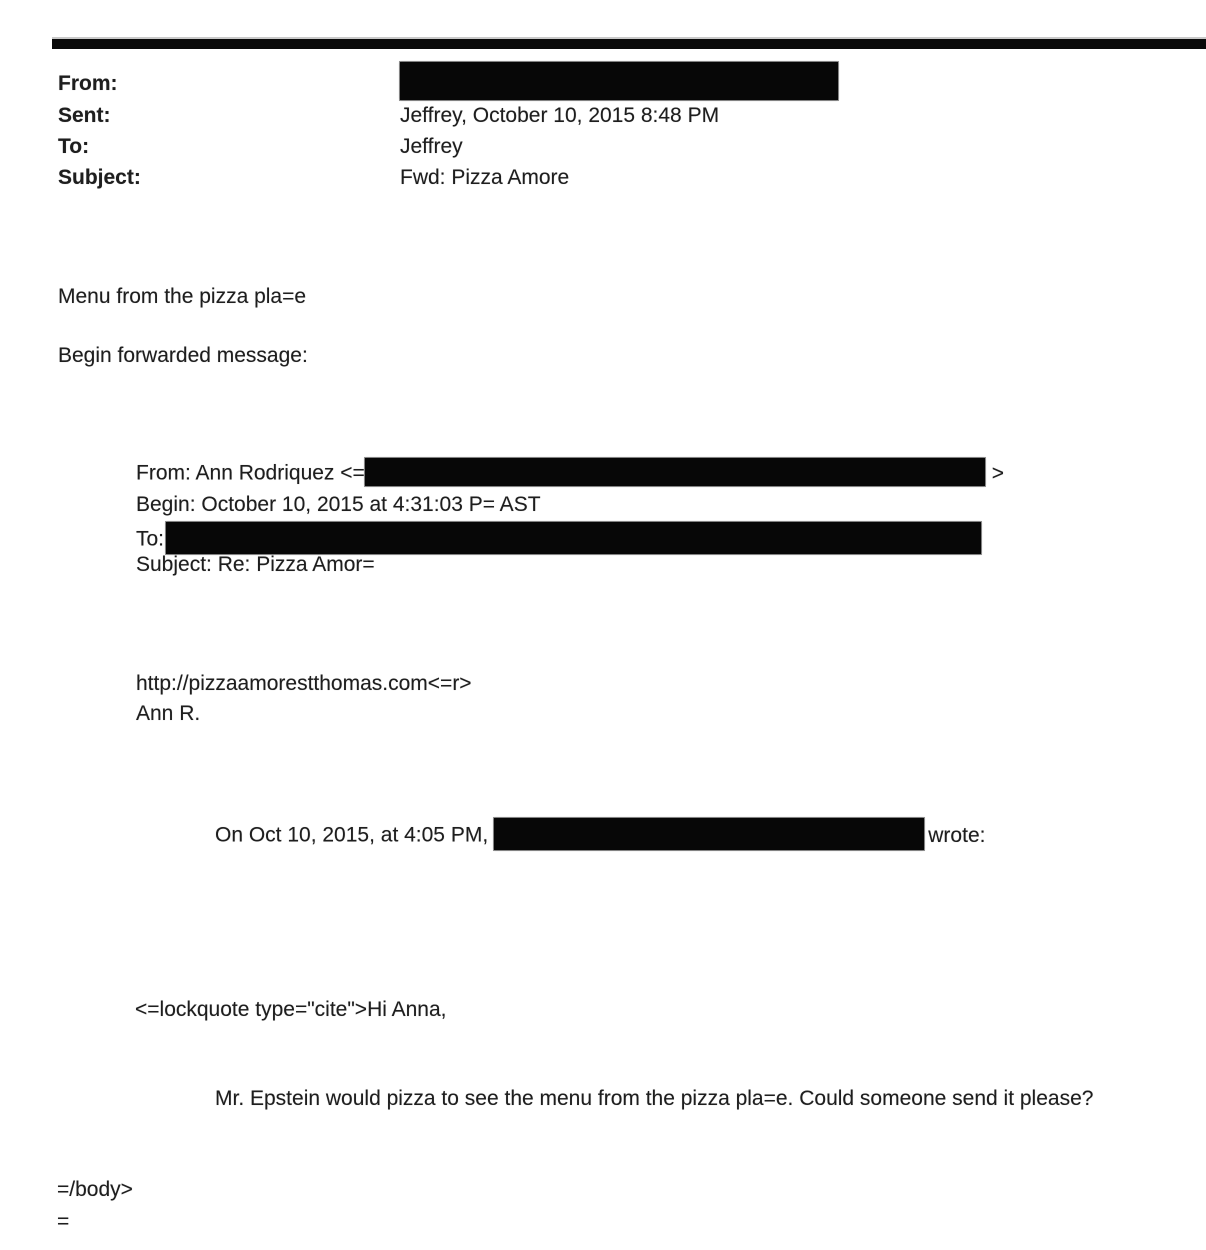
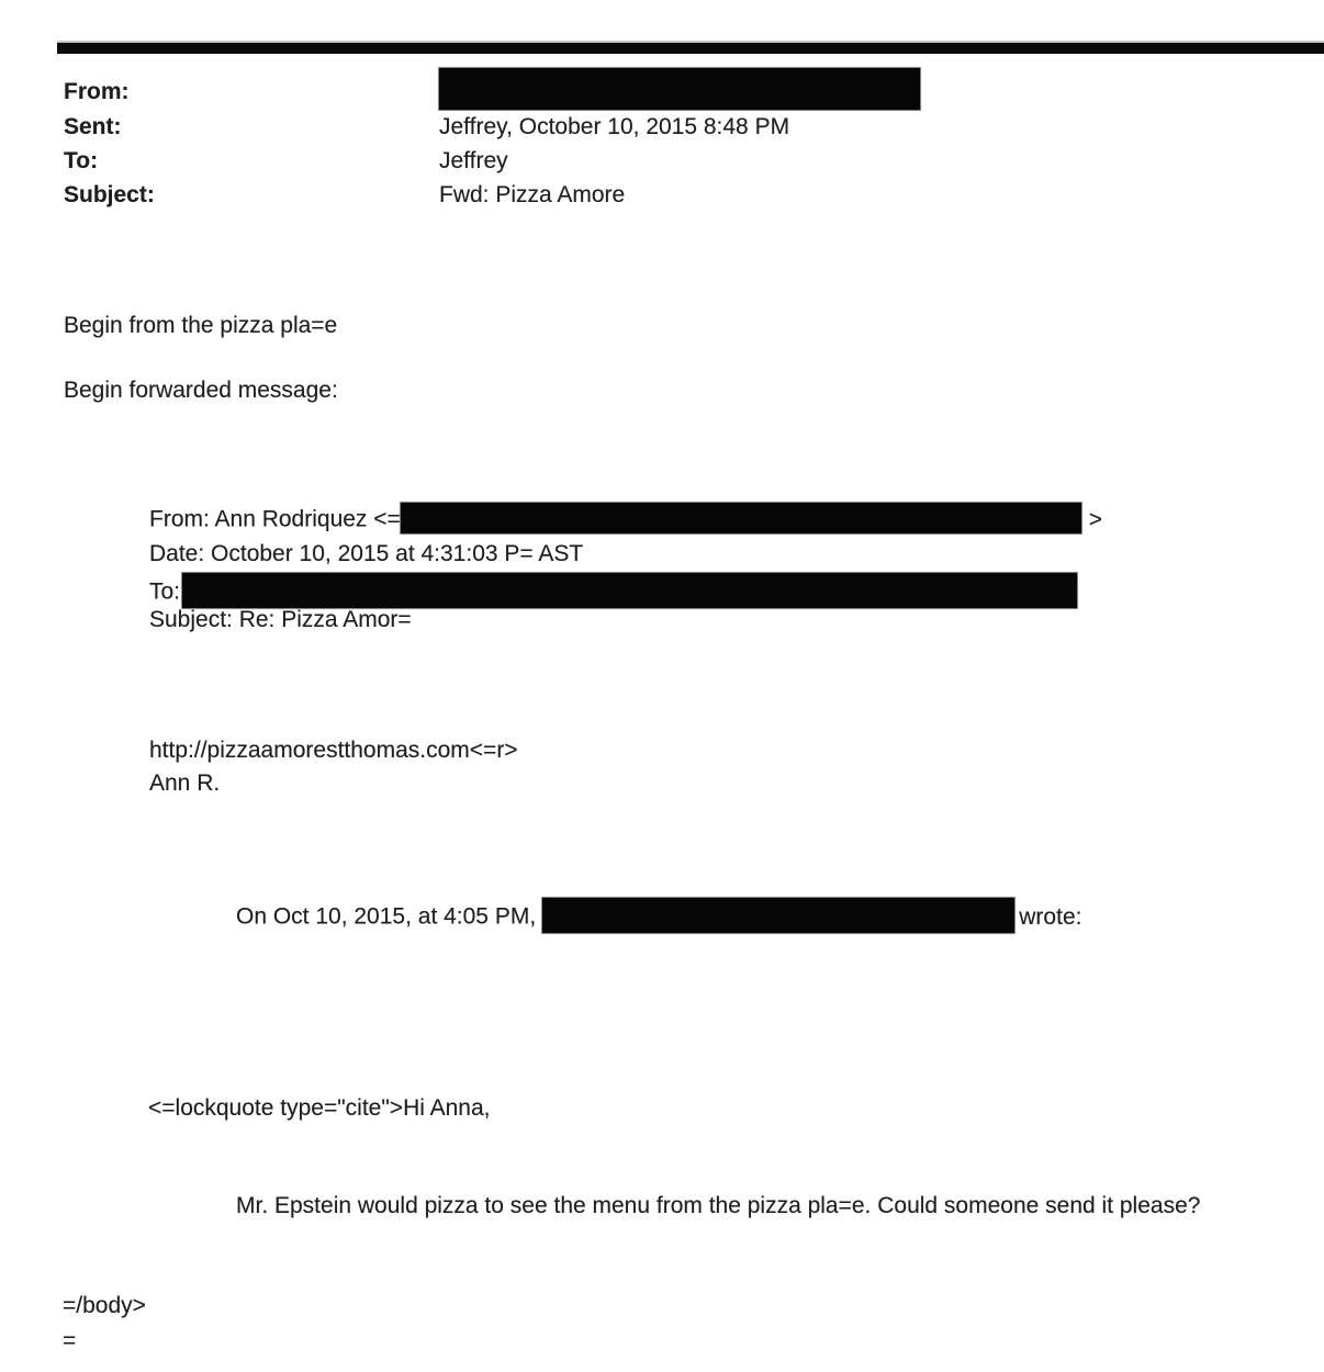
  From:
  Sent:
  Jeffrey, October 10, 2015 8:48 PM
  To:
  Jeffrey
  Subject:
  Fwd: Pizza Amore
- Menu from the pizza pla=e
+ Begin from the pizza pla=e
  Begin forwarded message:
  From: Ann Rodriquez <= >
- Begin: October 10, 2015 at 4:31:03 P= AST
+ Date: October 10, 2015 at 4:31:03 P= AST
  To:
  Subject: Re: Pizza Amor=
  http://pizzaamorestthomas.com<=r>
  Ann R.
  On Oct 10, 2015, at 4:05 PM, wrote:
  <=lockquote type="cite">Hi Anna,
  Mr. Epstein would pizza to see the menu from the pizza pla=e. Could someone send it please?
  =/body>
  =
